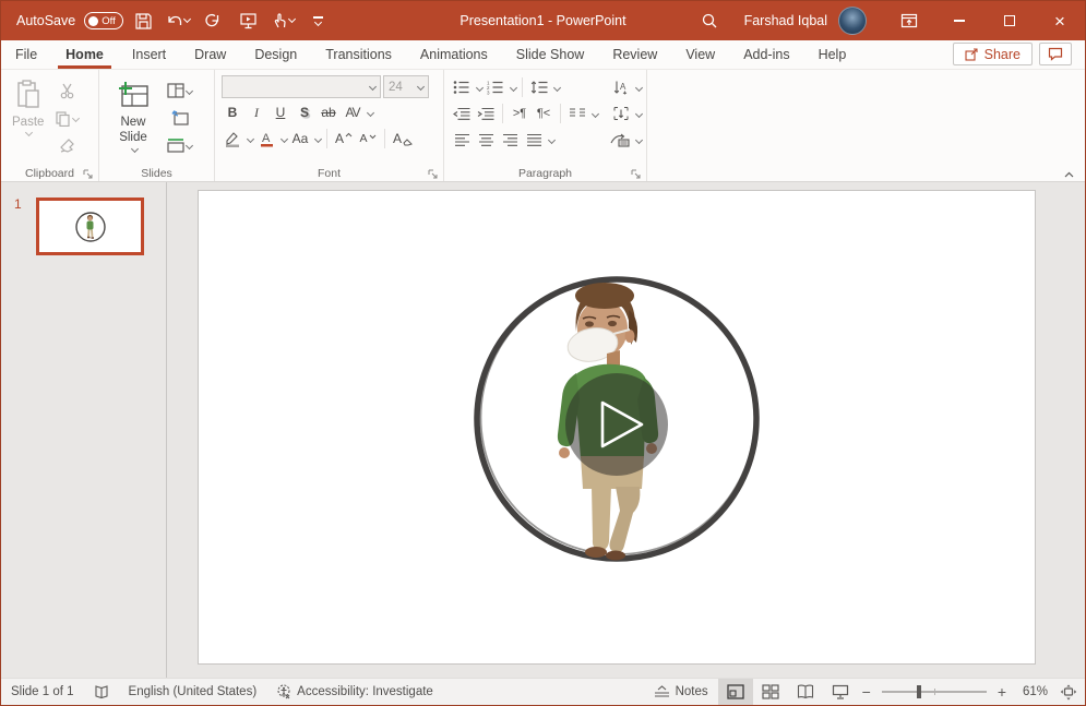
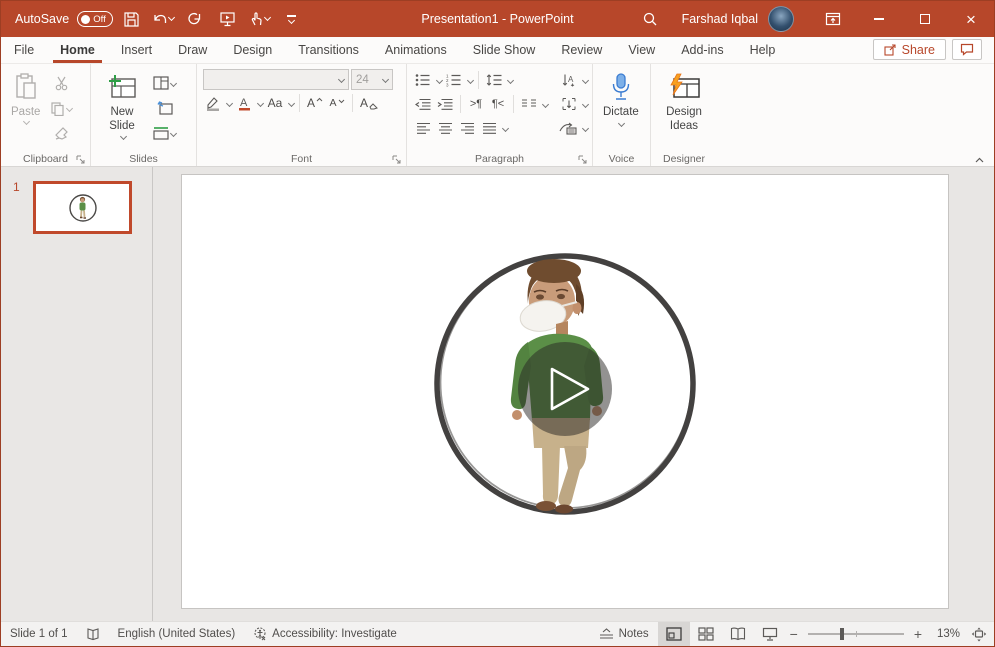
  AutoSave
  Off
  Presentation1 - PowerPoint
  Farshad Iqbal
  ×
  File
  Home
  Insert
  Draw
  Design
  Transitions
  Animations
  Slide Show
  Review
  View
  Add-ins
  Help
  Share
  Paste
  Clipboard
  New Slide
  Slides
  24
- B
- I
- U
- S
- ab
- AV
  A
  Aa
  A
  A
  A
  Font
  A
  >¶
  ¶<
  Paragraph
+ Dictate
+ Voice
+ Design Ideas
+ Designer
  1
  Slide 1 of 1
  English (United States)
  Accessibility: Investigate
  Notes
  −
  +
- 61%
+ 13%
